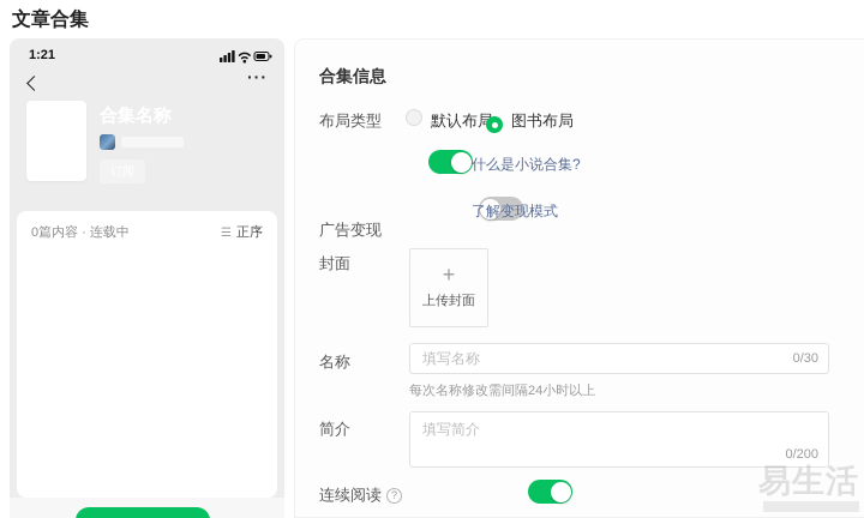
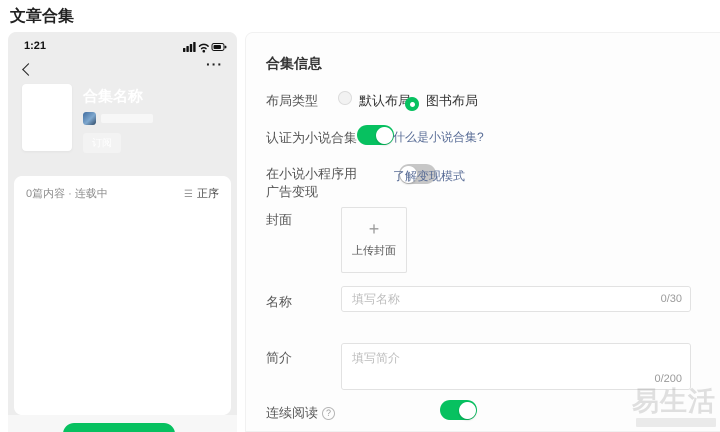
  文章合集
  1:21
  ···
  0篇内容 · 连载中
  ☰
  正序
  合集信息
  布局类型
  默认布
  图书布局
+ 认证为小说合集
  什么是小说合集?
+ 在小说小程序用
  广告变现
  了解变现模式
  封面
  +
  上传封面
  名称
  填写名称
  0/30
- 每次名称修改需间隔24小时以上
  简介
  填写简介
  0/200
  连续阅读 ?
  易生活
